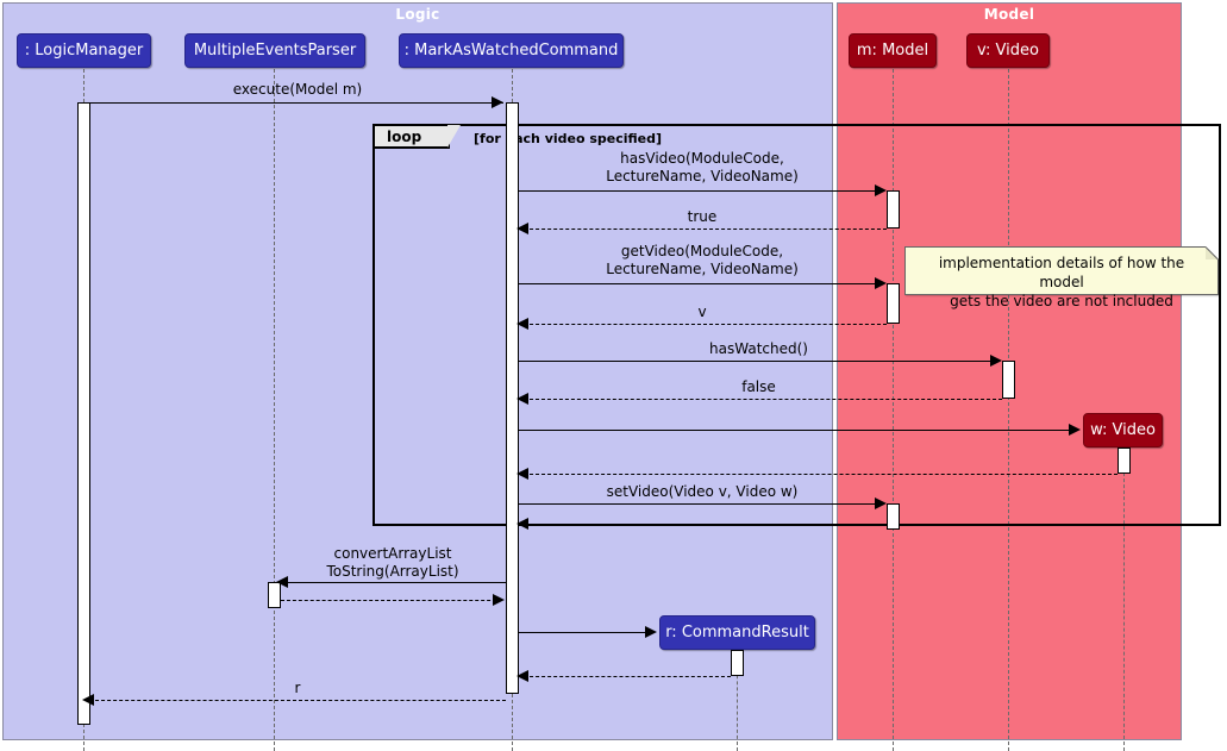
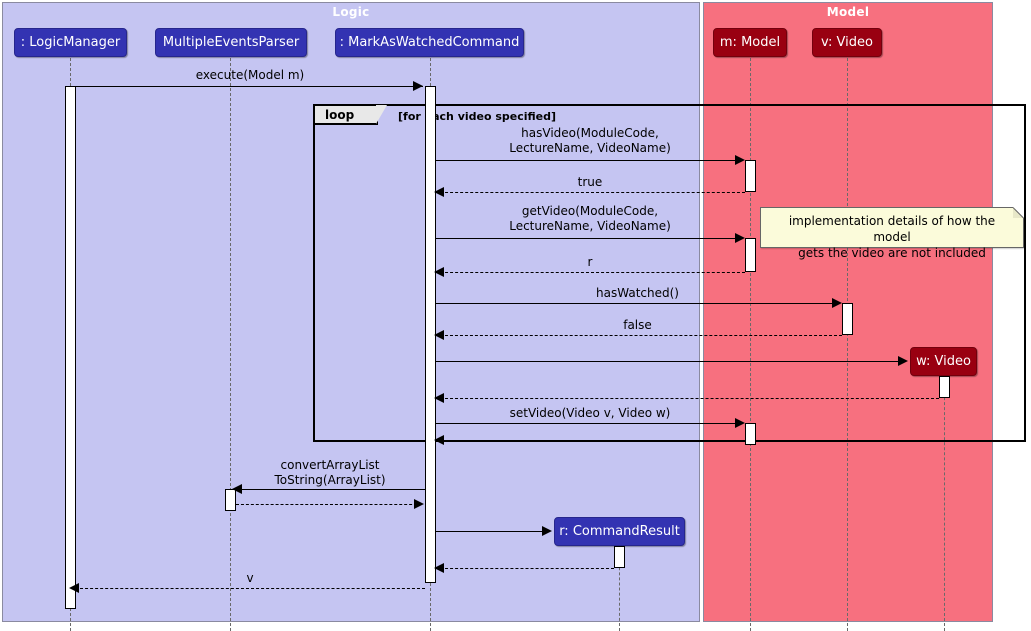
  Logic
  Model
  loop
  [forch video specified]
  : LogicManager
  MultipleEventsParser
  : MarkAsWatchedCommand
  m: Model
  v: Video
  w: Video
  r: CommandResult
  execute(Model m)
  hasVideo(ModuleCode,
  LectureName, VideoName)
  true
  getVideo(ModuleCode,
  LectureName, VideoName)
- v
+ r
  hasWatched()
  false
  setVideo(Video v, Video w)
  convertArrayList
  ToString(ArrayList)
- r
+ v
  implementation details of how the model
  gets the video are not included
